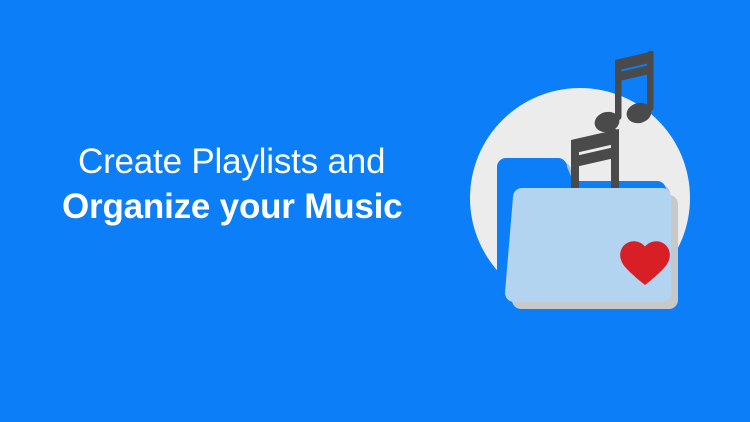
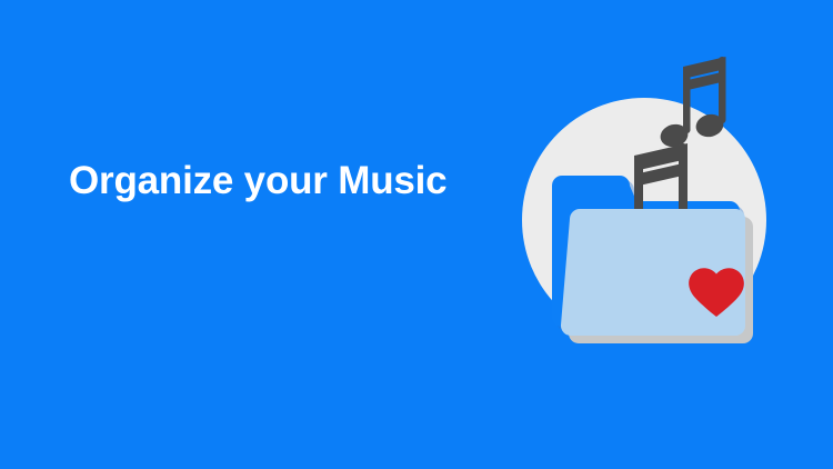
- Create Playlists and
  Organize your Music
